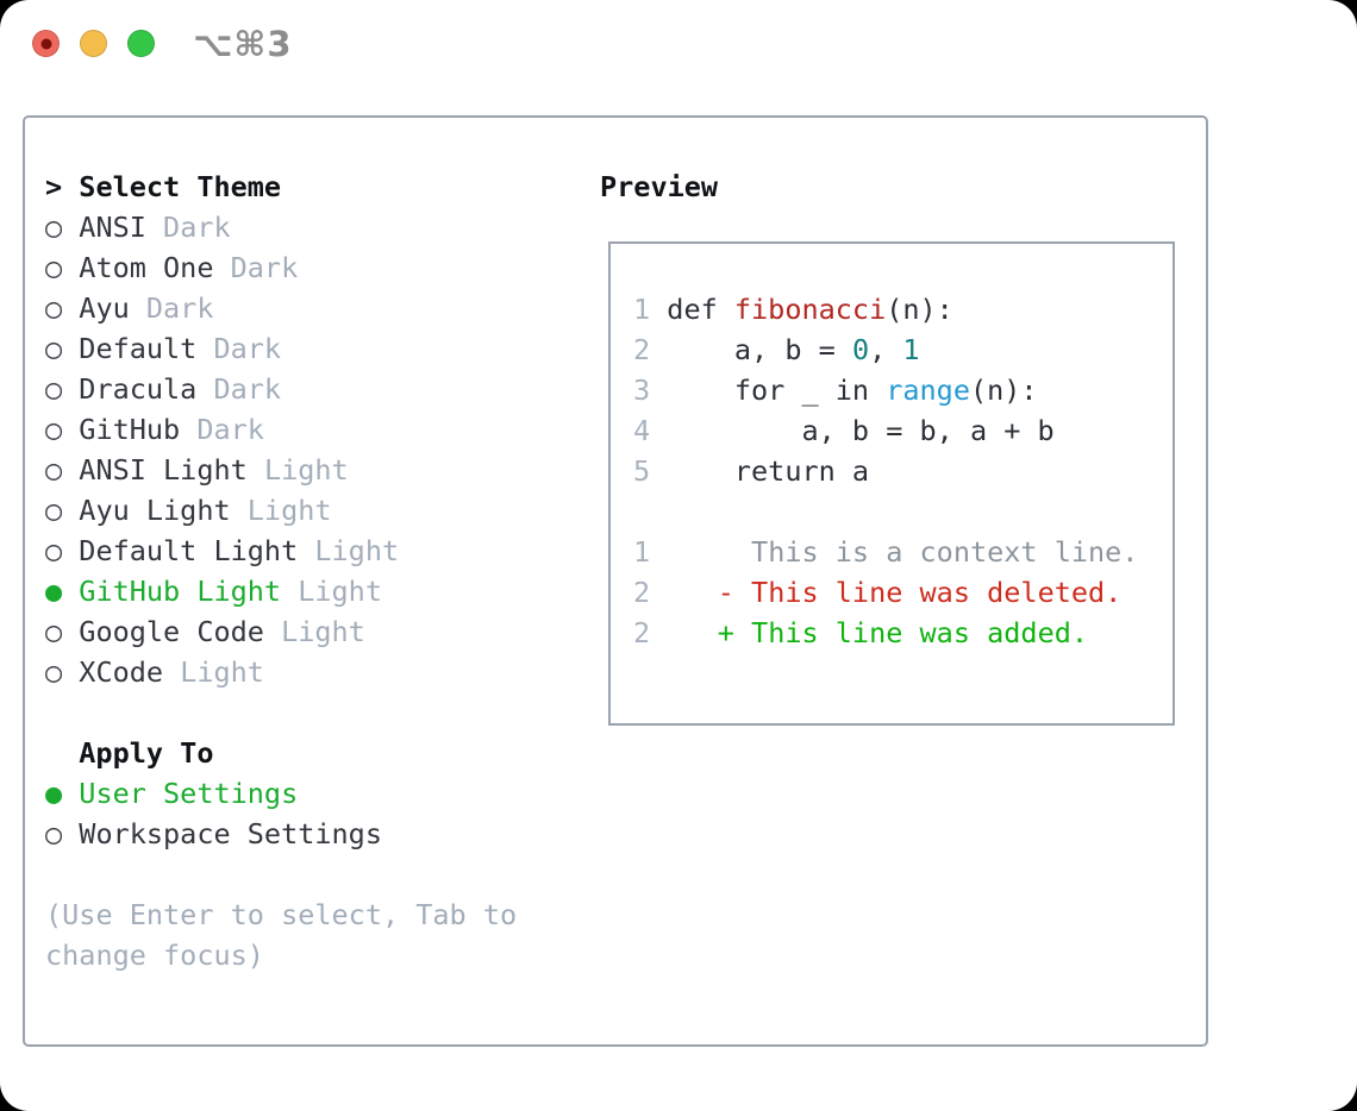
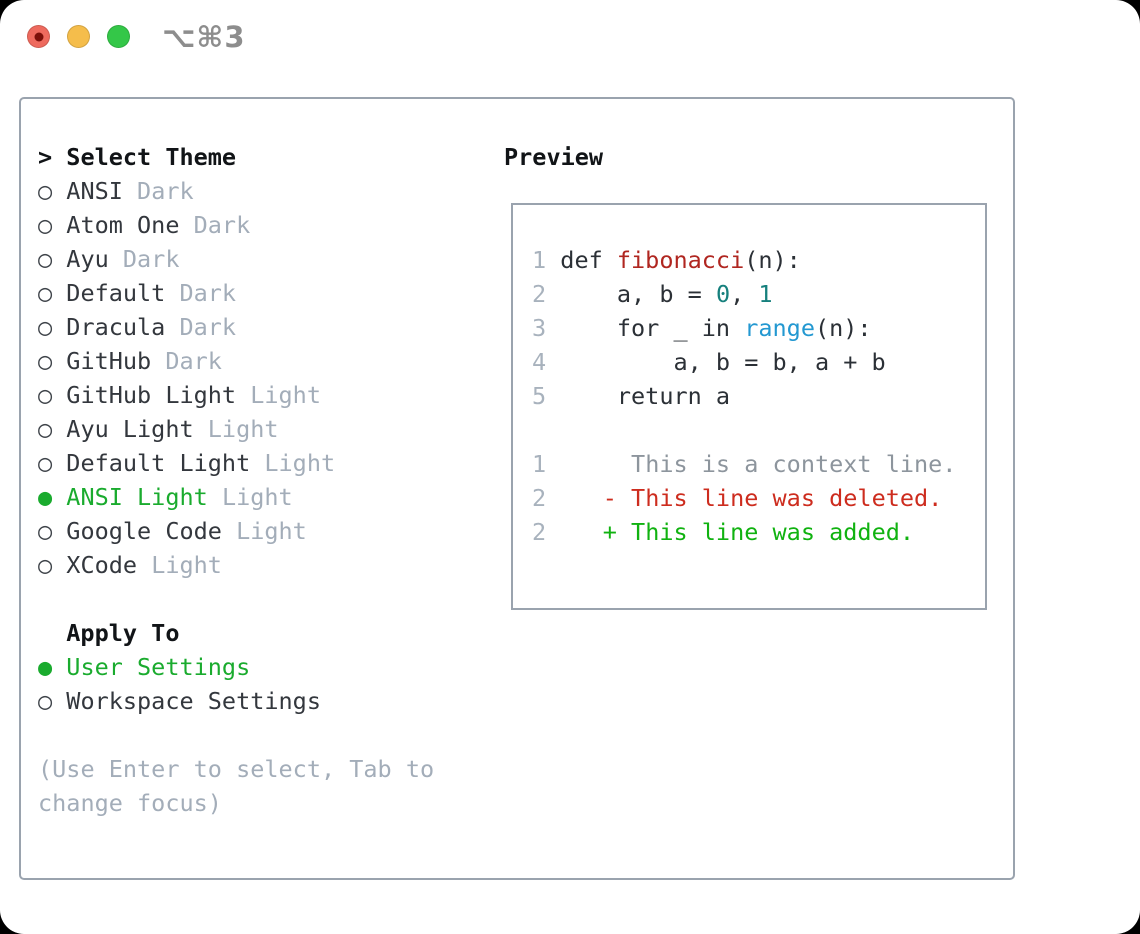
  ⌥⌘3
  > Select Theme
  ○ ANSI Dark
  ○ Atom One Dark
  ○ Ayu Dark
  ○ Default Dark
  ○ Dracula Dark
  ○ GitHub Dark
- ○ ANSI Light Light
+ ○ GitHub Light Light
  ○ Ayu Light Light
  ○ Default Light Light
- ● GitHub Light Light
+ ● ANSI Light Light
  ○ Google Code Light
  ○ XCode Light
  Apply To
  ● User Settings
  ○ Workspace Settings
  (Use Enter to select, Tab to change focus)
  Preview
  1 def fibonacci(n):
  2 a, b = 0, 1
  3 for _ in range(n):
  4 a, b = b, a + b
  5 return a
  1 This is a context line.
  2 - This line was deleted.
  2 + This line was added.
